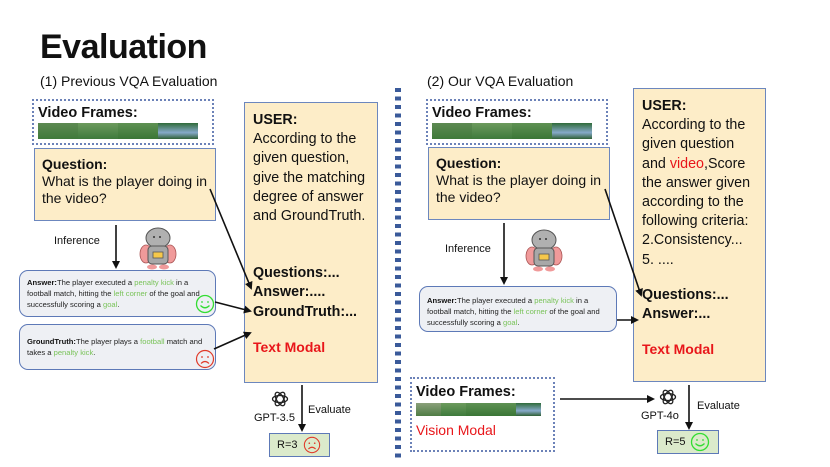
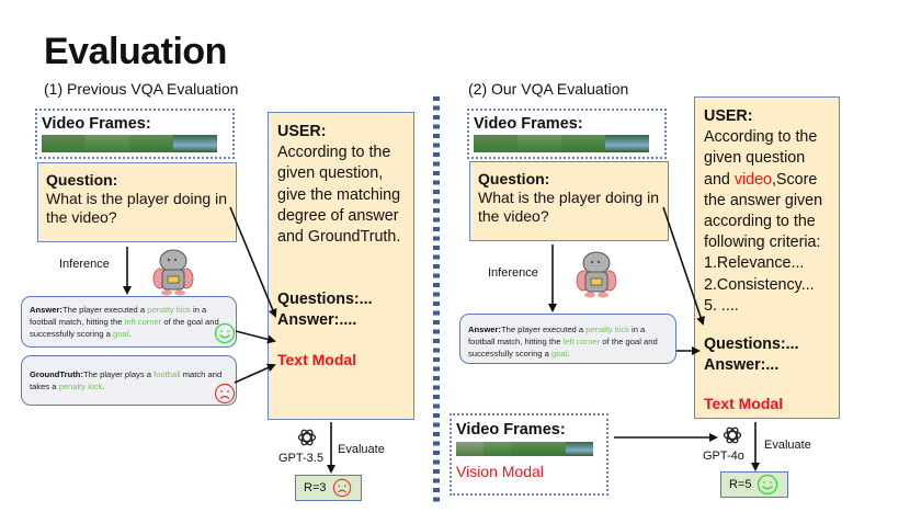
  Evaluation
  (1) Previous VQA Evaluation
  (2) Our VQA Evaluation
  Video Frames:
  Question:
  What is the player doing in the video?
  Inference
  Answer:The player executed a penalty kick in a football match, hitting the left corner of the goal and successfully scoring a goal.
  GroundTruth:The player plays a football match and takes a penalty kick.
  USER:
  According to the given question, give the matching degree of answer and GroundTruth.
  Questions:...
  Answer:....
- GroundTruth:...
  Text Modal
  GPT-3.5
  Evaluate
  R=3
  Video Frames:
  Question:
  What is the player doing in the video?
  Inference
  Answer:The player executed a penalty kick in a football match, hitting the left corner of the goal and successfully scoring a goal.
  USER:
  According to the given question and video,Score the answer given according to the following criteria:
+ 1.Relevance...
  2.Consistency...
  5. ....
  Questions:...
  Answer:...
  Text Modal
  Video Frames:
  Vision Modal
  GPT-4o
  Evaluate
  R=5
